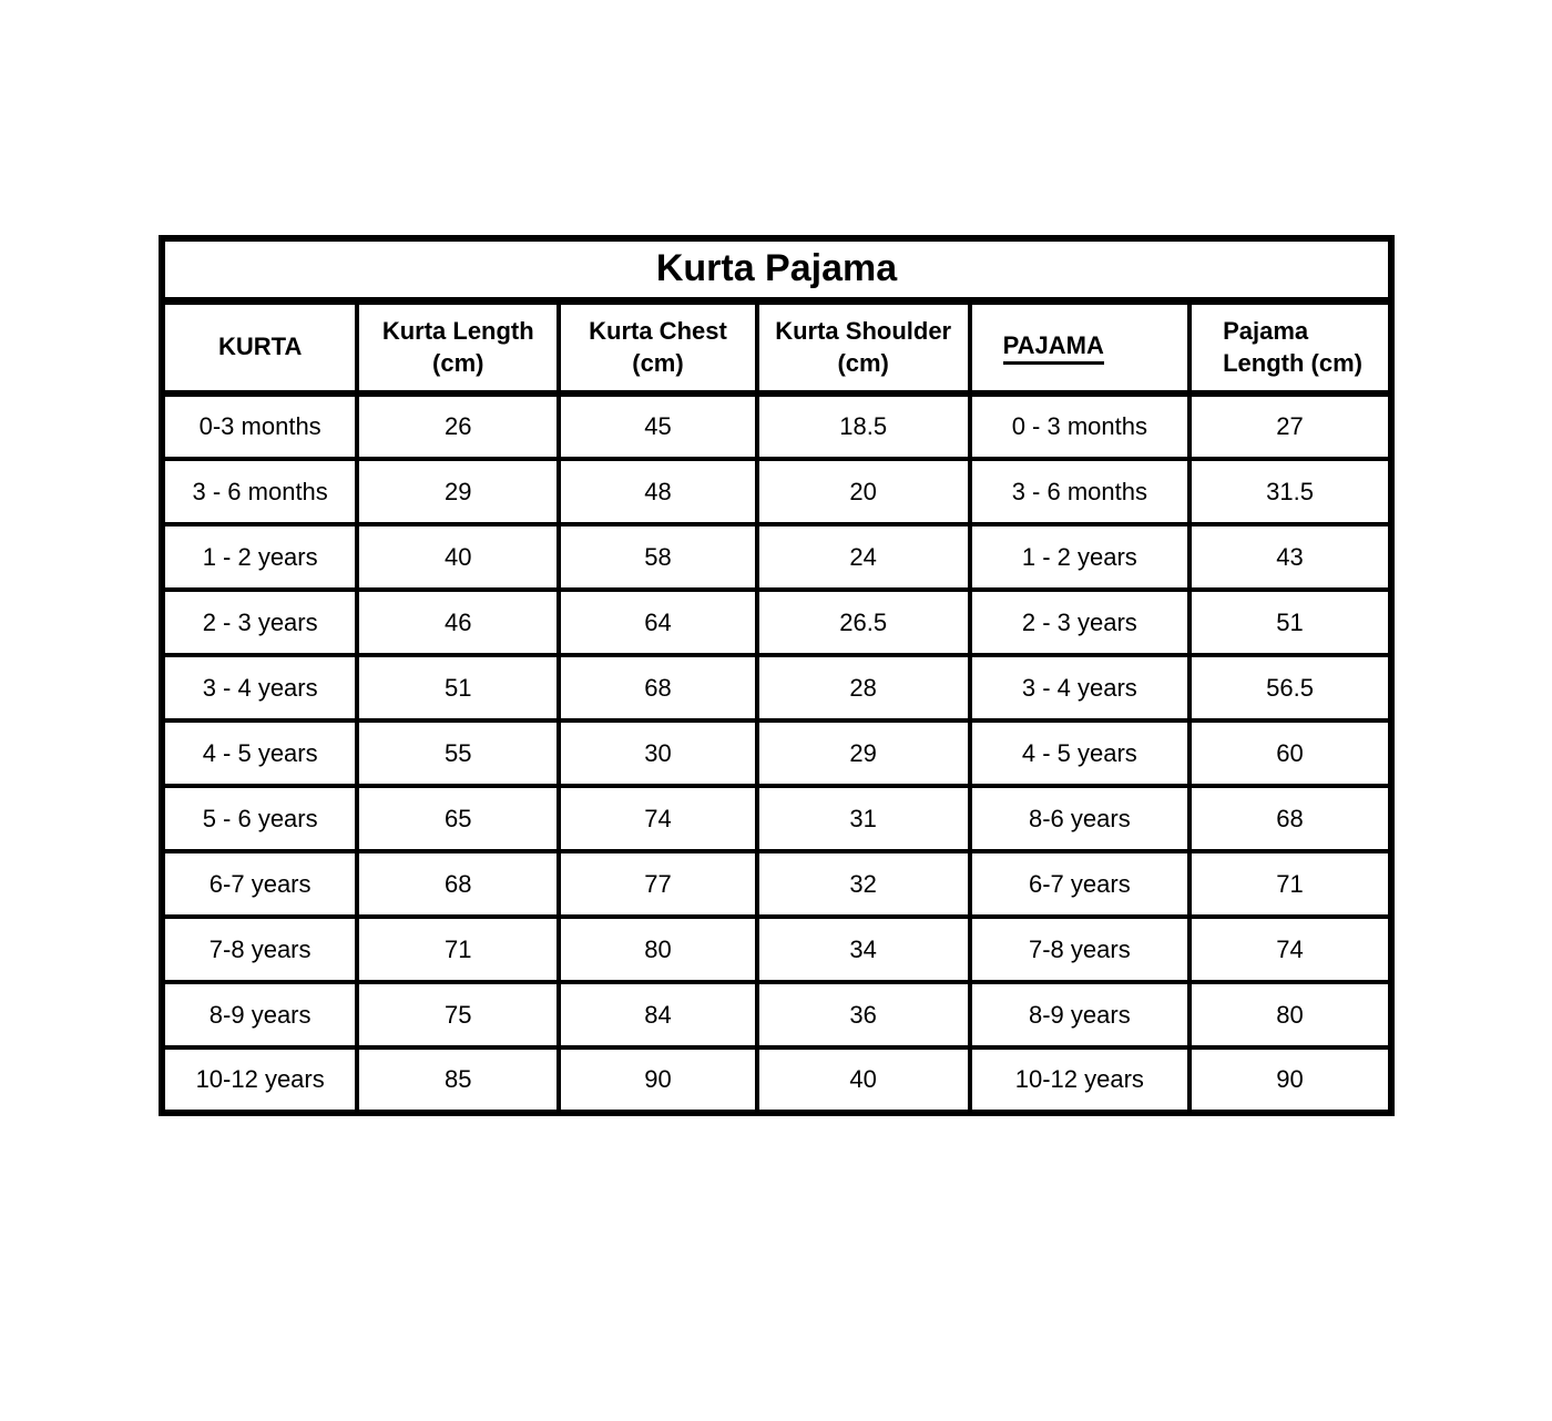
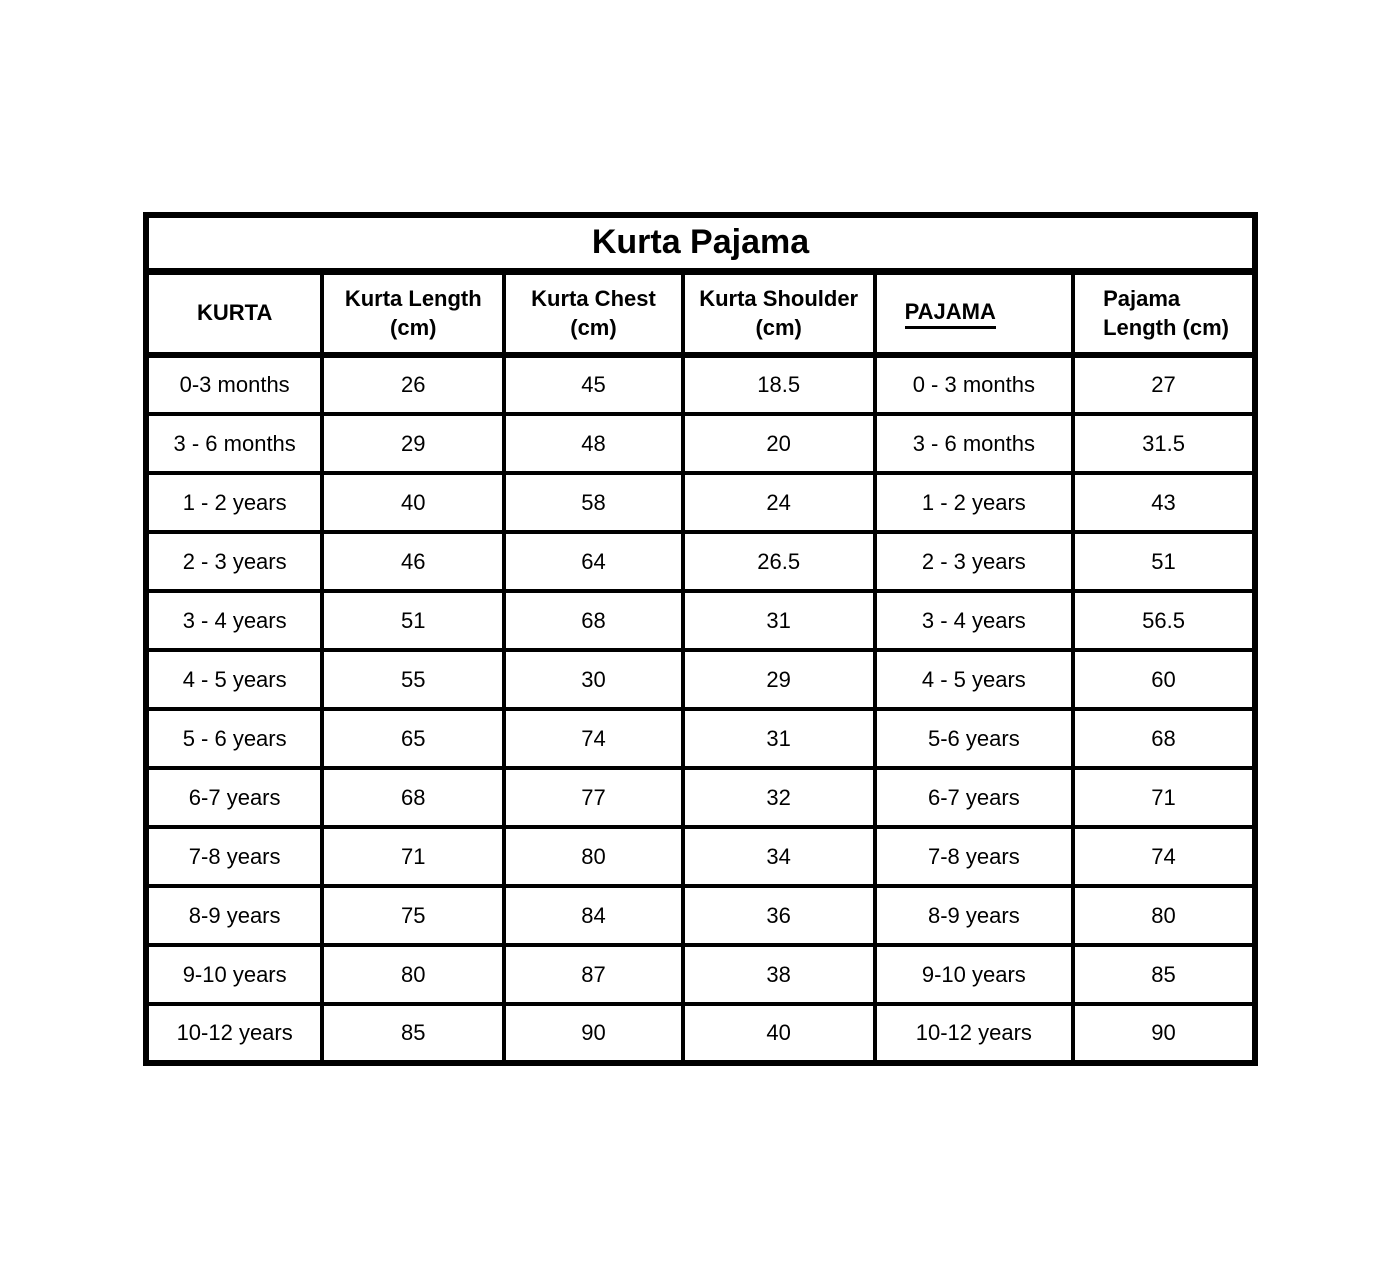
  Kurta Pajama
  KURTA	Kurta Length (cm)	Kurta Chest (cm)	Kurta Shoulder (cm)	PAJAMA	Pajama Length (cm)
  0-3 months	26	45	18.5	0 - 3 months	27
  3 - 6 months	29	48	20	3 - 6 months	31.5
  1 - 2 years	40	58	24	1 - 2 years	43
  2 - 3 years	46	64	26.5	2 - 3 years	51
- 3 - 4 years	51	68	28	3 - 4 years	56.5
+ 3 - 4 years	51	68	31	3 - 4 years	56.5
  4 - 5 years	55	30	29	4 - 5 years	60
- 5 - 6 years	65	74	31	8-6 years	68
+ 5 - 6 years	65	74	31	5-6 years	68
  6-7 years	68	77	32	6-7 years	71
  7-8 years	71	80	34	7-8 years	74
  8-9 years	75	84	36	8-9 years	80
+ 9-10 years	80	87	38	9-10 years	85
  10-12 years	85	90	40	10-12 years	90
